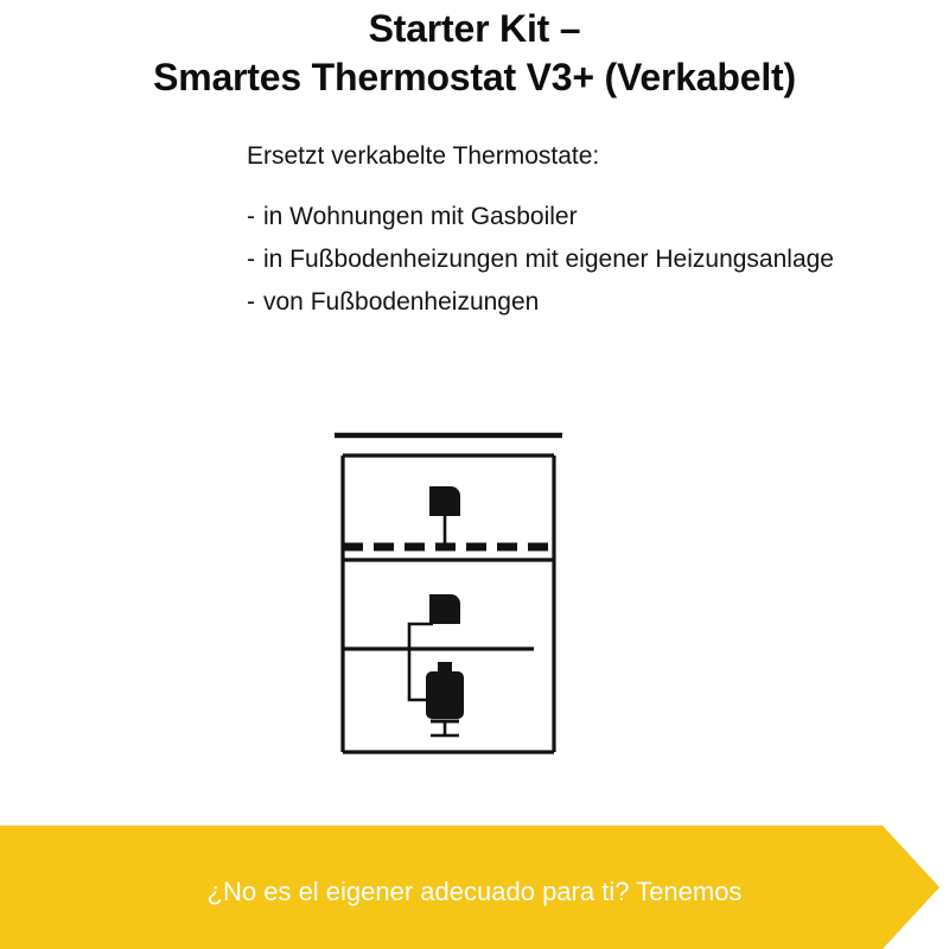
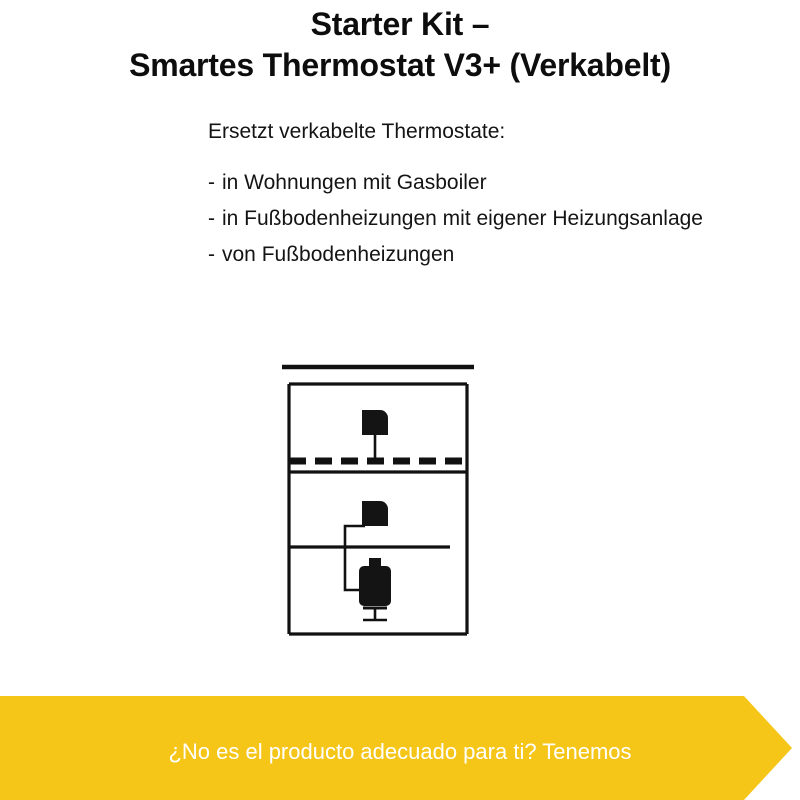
  Starter Kit –
  Smartes Thermostat V3+ (Verkabelt)
  Ersetzt verkabelte Thermostate:
  -
  in Wohnungen mit Gasboiler
  -
  in Fußbodenheizungen mit eigener Heizungsanlage
  -
  von Fußbodenheizungen
- ¿No es el eigener adecuado para ti? Tenemos
+ ¿No es el producto adecuado para ti? Tenemos
